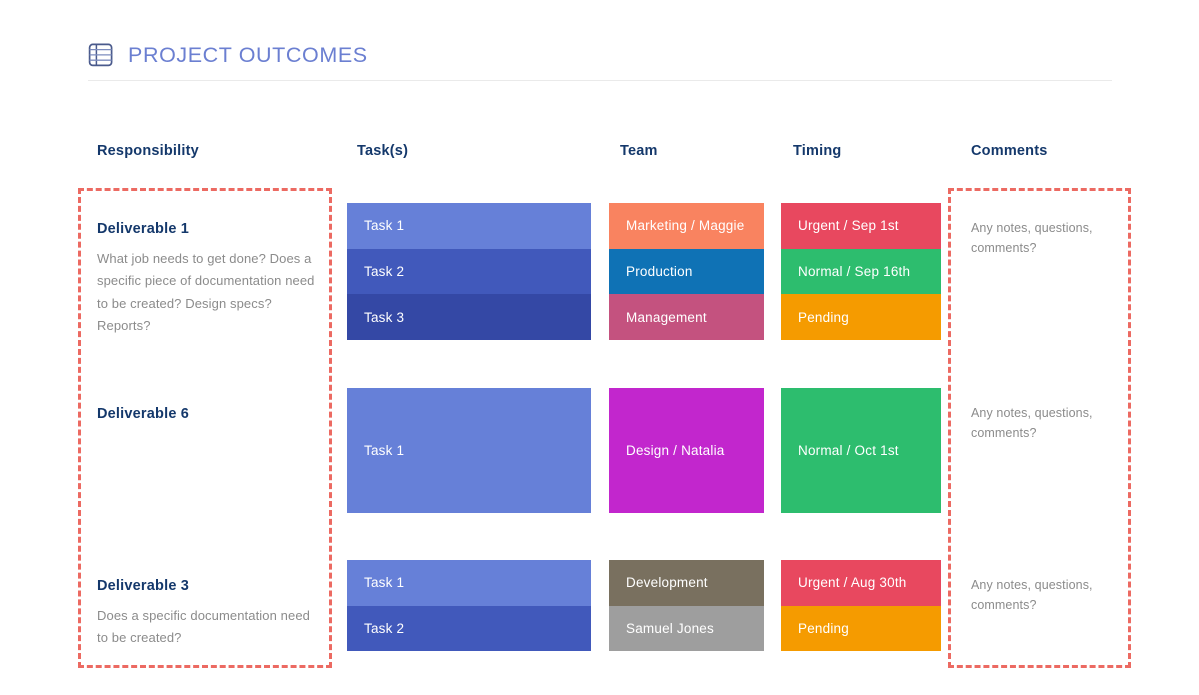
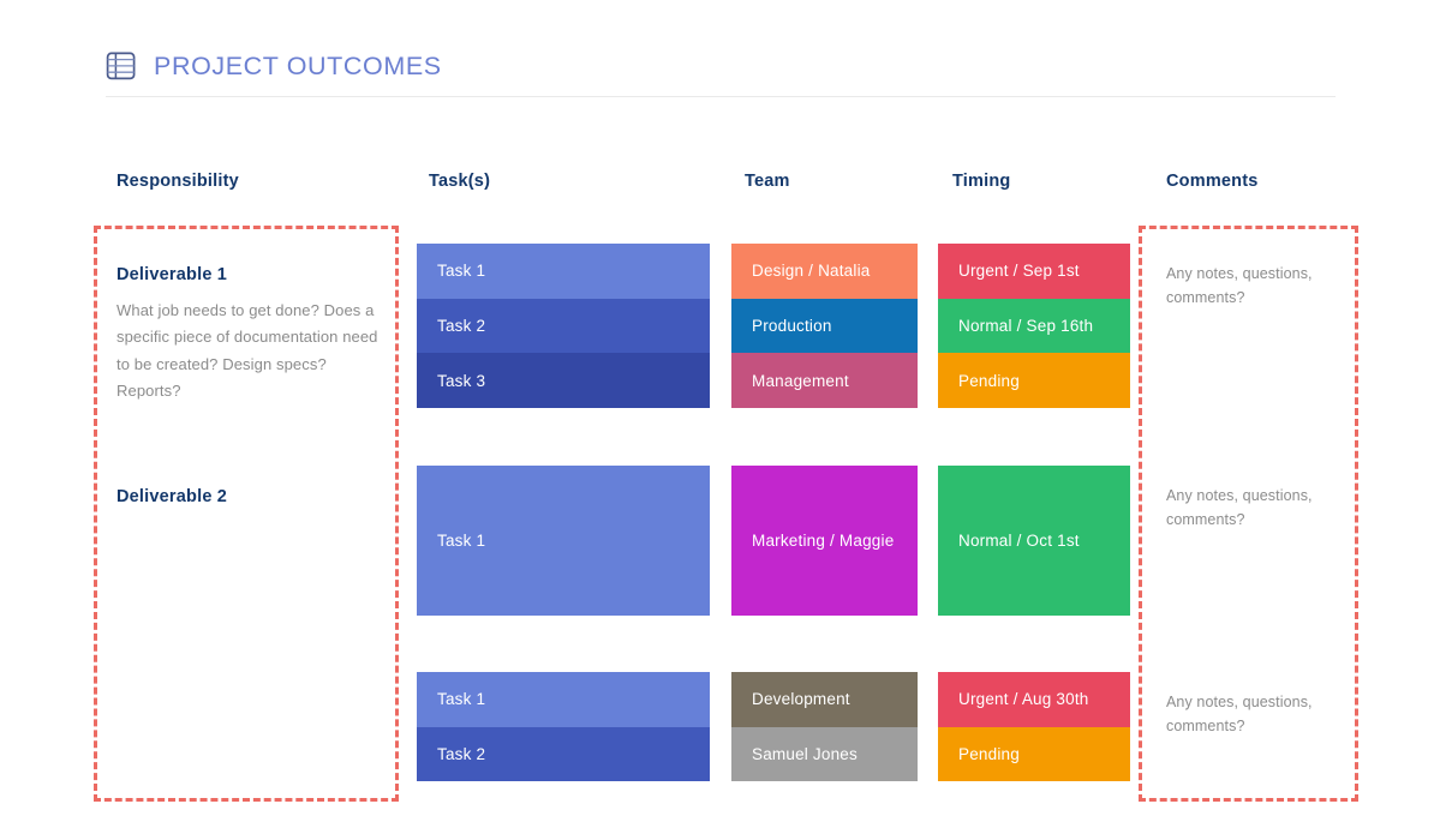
  PROJECT OUTCOMES
  Responsibility
  Task(s)
  Team
  Timing
  Comments
  Deliverable 1
  What job needs to get done? Does a specific piece of documentation need to be created? Design specs? Reports?
  Task 1
  Task 2
  Task 3
- Marketing / Maggie
+ Design / Natalia
  Production
  Management
  Urgent / Sep 1st
  Normal / Sep 16th
  Pending
  Any notes, questions, comments?
- Deliverable 6
+ Deliverable 2
  Task 1
- Design / Natalia
+ Marketing / Maggie
  Normal / Oct 1st
  Any notes, questions, comments?
- Deliverable 3
- Does a specific documentation need to be created?
  Task 1
  Task 2
  Development
  Samuel Jones
  Urgent / Aug 30th
  Pending
  Any notes, questions, comments?
